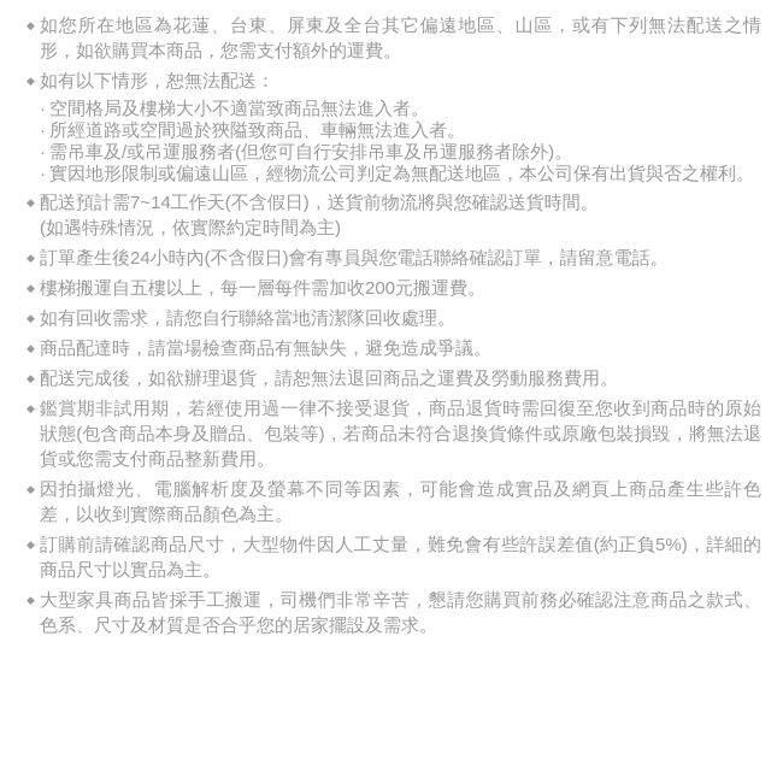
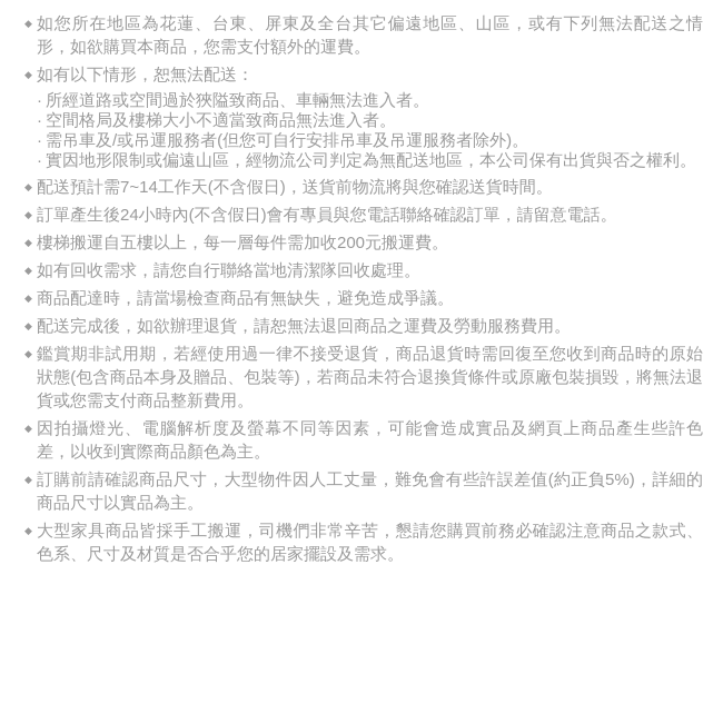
  ◆
  如您所在地區為花蓮、台東、屏東及全台其它偏遠地區、山區，或有下列無法配送之情形，如欲購買本商品，您需支付額外的運費。
  ◆
  如有以下情形，恕無法配送：
  ·
- 空間格局及樓梯大小不適當致商品無法進入者。
+ 所經道路或空間過於狹隘致商品、車輛無法進入者。
  ·
- 所經道路或空間過於狹隘致商品、車輛無法進入者。
+ 空間格局及樓梯大小不適當致商品無法進入者。
  ·
  需吊車及/或吊運服務者(但您可自行安排吊車及吊運服務者除外)。
  ·
  實因地形限制或偏遠山區，經物流公司判定為無配送地區，本公司保有出貨與否之權利。
  ◆
  配送預計需7~14工作天(不含假日)，送貨前物流將與您確認送貨時間。
- (如遇特殊情況，依實際約定時間為主)
  ◆
  訂單產生後24小時內(不含假日)會有專員與您電話聯絡確認訂單，請留意電話。
  ◆
  樓梯搬運自五樓以上，每一層每件需加收200元搬運費。
  ◆
  如有回收需求，請您自行聯絡當地清潔隊回收處理。
  ◆
  商品配達時，請當場檢查商品有無缺失，避免造成爭議。
  ◆
  配送完成後，如欲辦理退貨，請恕無法退回商品之運費及勞動服務費用。
  ◆
  鑑賞期非試用期，若經使用過一律不接受退貨，商品退貨時需回復至您收到商品時的原始狀態(包含商品本身及贈品、包裝等)，若商品未符合退換貨條件或原廠包裝損毀，將無法退貨或您需支付商品整新費用。
  ◆
  因拍攝燈光、電腦解析度及螢幕不同等因素，可能會造成實品及網頁上商品產生些許色差，以收到實際商品顏色為主。
  ◆
  訂購前請確認商品尺寸，大型物件因人工丈量，難免會有些許誤差值(約正負5%)，詳細的商品尺寸以實品為主。
  ◆
  大型家具商品皆採手工搬運，司機們非常辛苦，懇請您購買前務必確認注意商品之款式、色系、尺寸及材質是否合乎您的居家擺設及需求。
